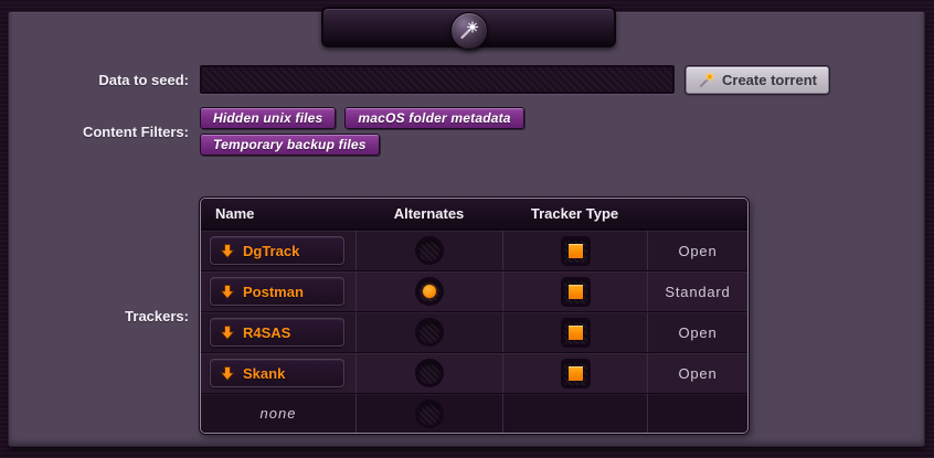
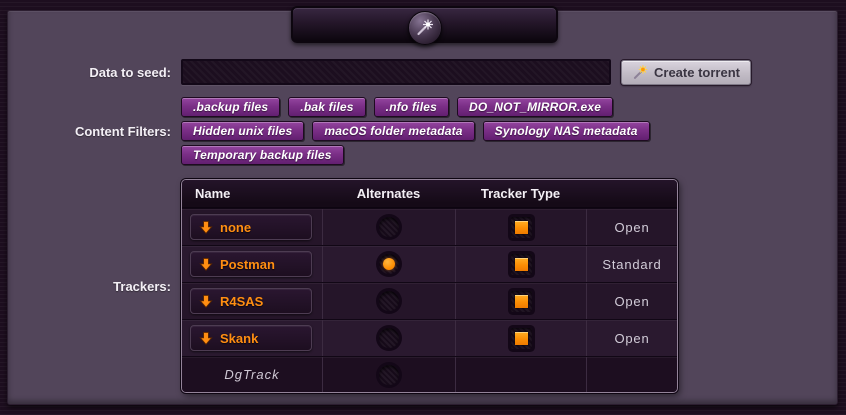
  Data to seed:
  Create torrent
  Content Filters:
+ .backup files
+ .bak files
+ .nfo files
+ DO_NOT_MIRROR.exe
  Hidden unix files
  macOS folder metadata
+ Synology NAS metadata
  Temporary backup files
  Trackers:
  Name
  Alternates
  Tracker Type
- DgTrack
+ none
  Open
  Postman
  Standard
  R4SAS
  Open
  Skank
  Open
- none
+ DgTrack
